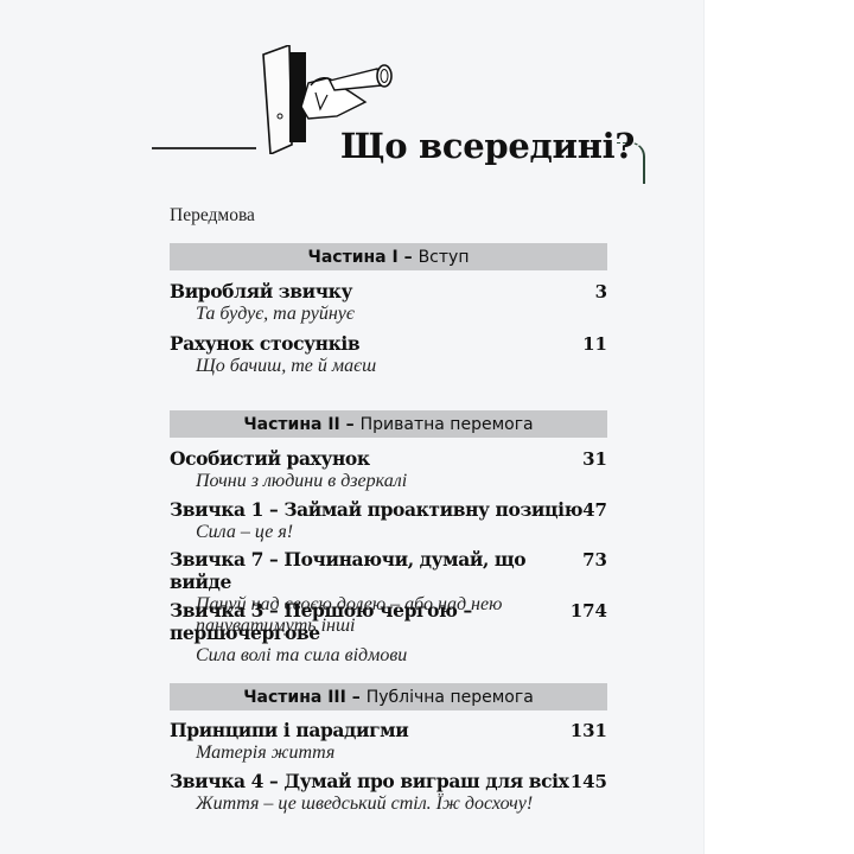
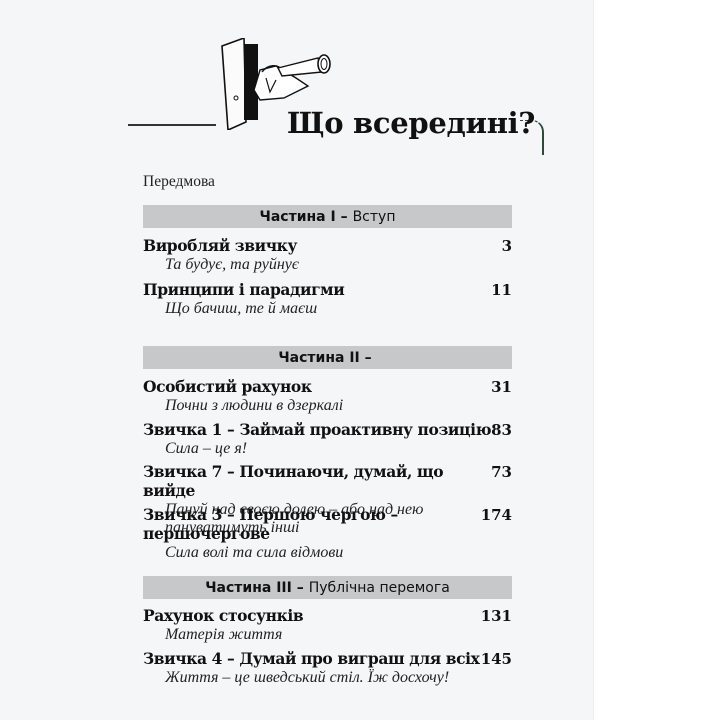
  Що всередині?
  Передмова
  Частина I –
  Вступ
  Виробляй звичку
  3
  Та будує, та руйнує
- Рахунок стосунків
+ Принципи і парадигми
  11
  Що бачиш, те й маєш
  Частина II –
- Приватна перемога
  Особистий рахунок
  31
  Почни з людини в дзеркалі
  Звичка 1 – Займай проактивну позицію
- 47
+ 83
  Сила – це я!
  Звичка 7 – Починаючи, думай, що вийде
  73
  Пануй над своєю долею – або над нею пануватимуть інші
  Звичка 3 – Першою чергою – першочергове
  174
  Сила волі та сила відмови
  Частина III –
  Публічна перемога
- Принципи і парадигми
+ Рахунок стосунків
  131
  Матерія життя
  Звичка 4 – Думай про виграш для всіх
  145
  Життя – це шведський стіл. Їж досхочу!
